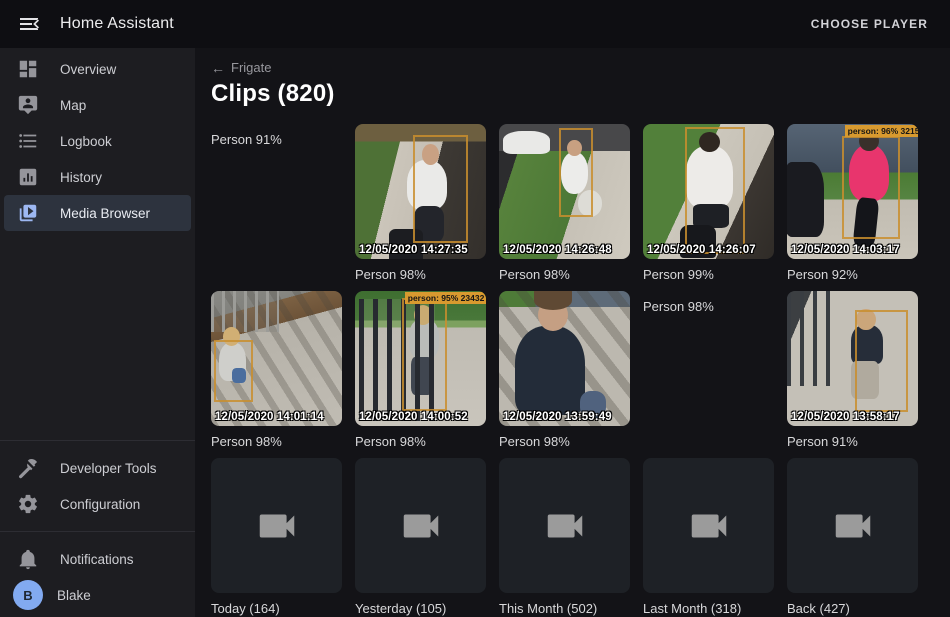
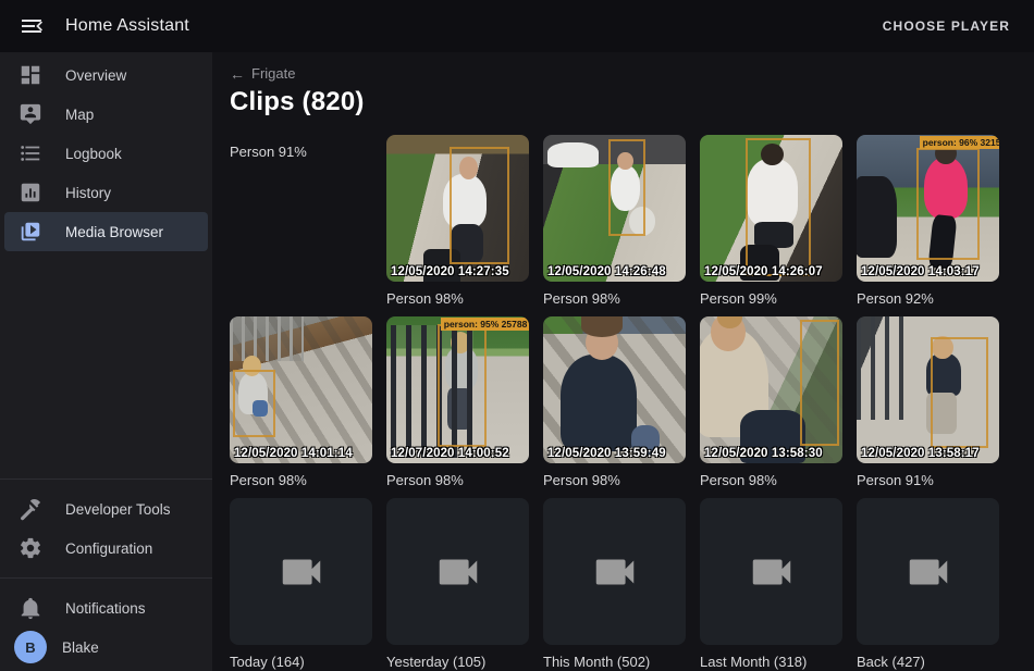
  Home Assistant
  CHOOSE PLAYER
  Overview
  Map
  Logbook
  History
  Media Browser
  Developer Tools
  Configuration
  Notifications
  B
  Blake
  ←
  Frigate
  Clips (820)
  Person 91%
  12/05/2020 14:27:35
  Person 98%
  12/05/2020 14:26:48
  Person 98%
  12/05/2020 14:26:07
  Person 99%
  person: 96% 3215
  12/05/2020 14:03:17
  Person 92%
  12/05/2020 14:01:14
  Person 98%
- person: 95% 23432
+ person: 95% 25788
- 12/05/2020 14:00:52
+ 12/07/2020 14:00:52
  Person 98%
  12/05/2020 13:59:49
  Person 98%
+ 12/05/2020 13:58:30
  Person 98%
  12/05/2020 13:58:17
  Person 91%
  Today (164)
  Yesterday (105)
  This Month (502)
  Last Month (318)
  Back (427)
